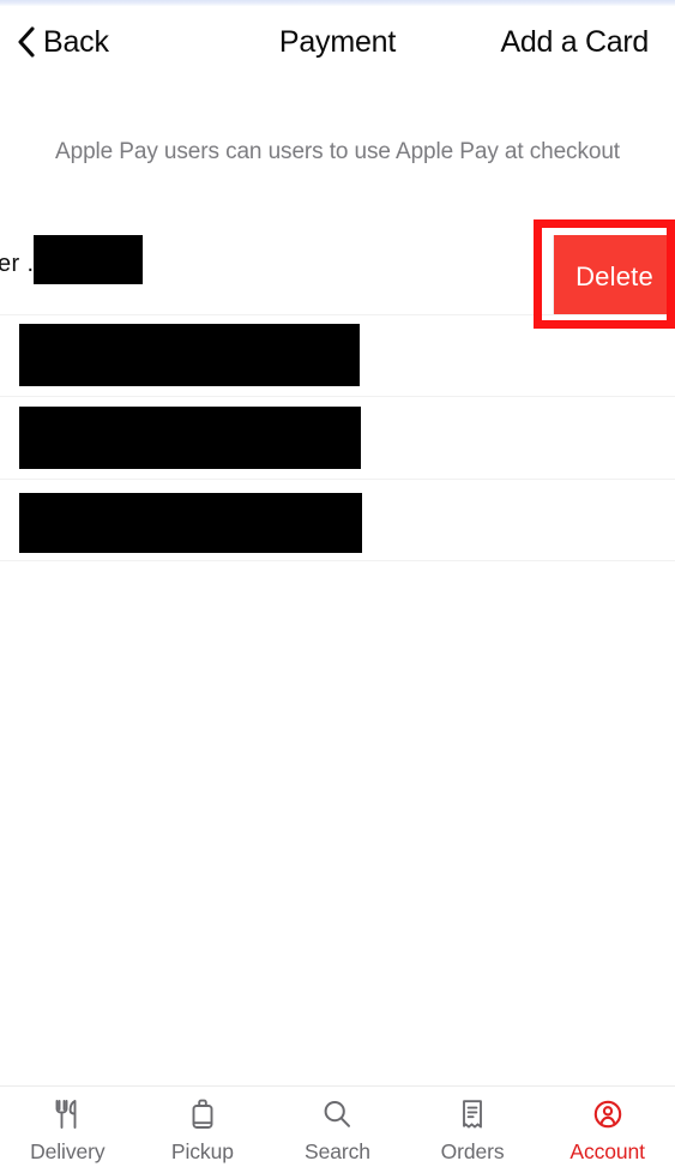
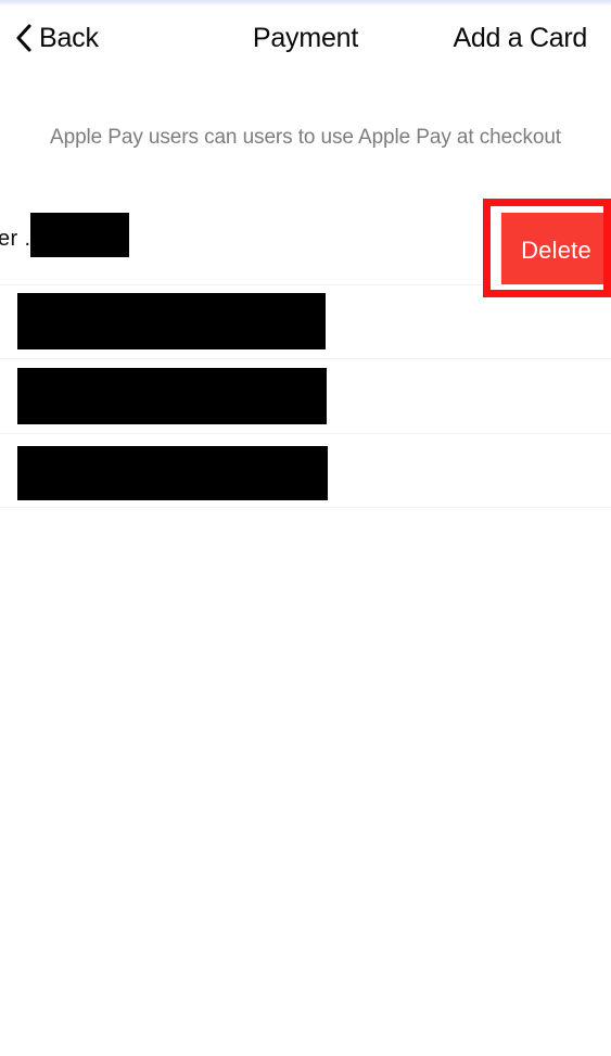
  Back
  Payment
  Add a Card
  Apple Pay users can users to use Apple Pay at checkout
  er .
  Delete
- Delivery
- Pickup
- Search
- Orders
- Account
